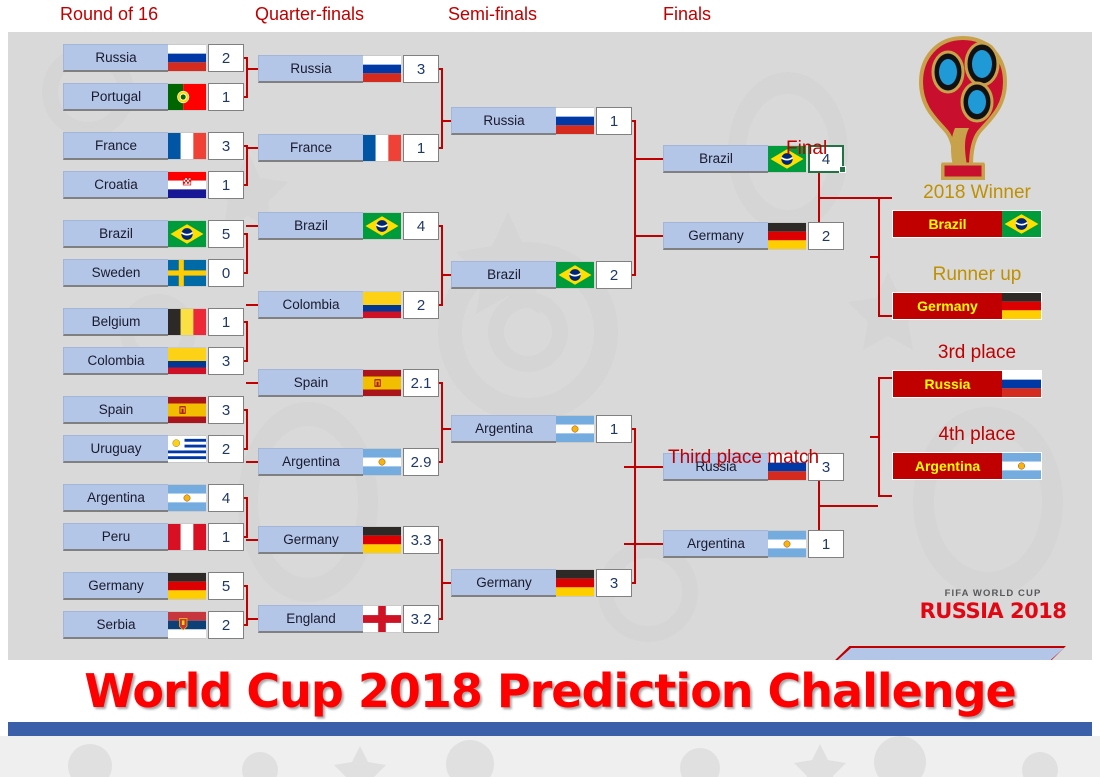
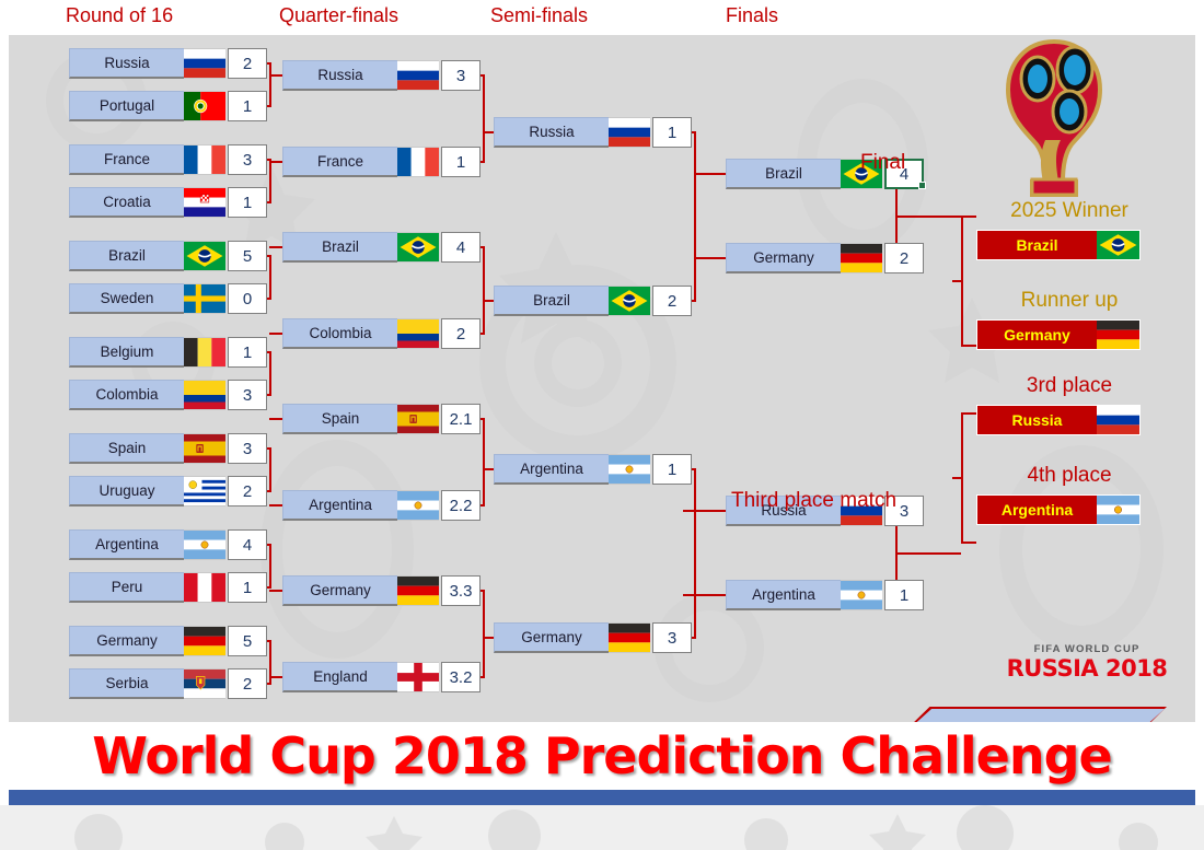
  Round of 16
  Quarter-finals
  Semi-finals
  Finals
  Russia
  2
  Portugal
  1
  France
  3
  Croatia
  1
  Brazil
  5
  Sweden
  0
  Belgium
  1
  Colombia
  3
  Spain
  3
  Uruguay
  2
  Argentina
  4
  Peru
  1
  Germany
  5
  Serbia
  2
  Russia
  3
  France
  1
  Brazil
  4
  Colombia
  2
  Spain
  2.1
  Argentina
- 2.9
+ 2.2
  Germany
  3.3
  England
  3.2
  Russia
  1
  Brazil
  2
  Argentina
  1
  Germany
  3
  Brazil
  4
  Germany
  2
  Russia
  3
  Argentina
  1
  Final
  Third place match
- 2018 Winner
+ 2025 Winner
  Brazil
  Runner up
  Germany
  3rd place
  Russia
  4th place
  Argentina
  FIFA WORLD CUP
  RUSSIA 2018
  World Cup 2018 Prediction Challenge
